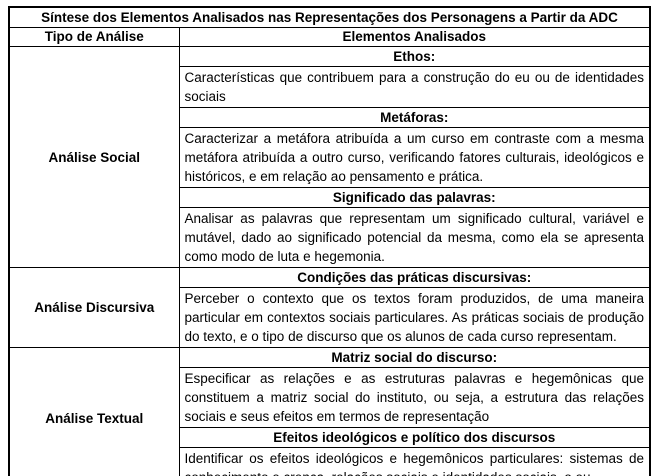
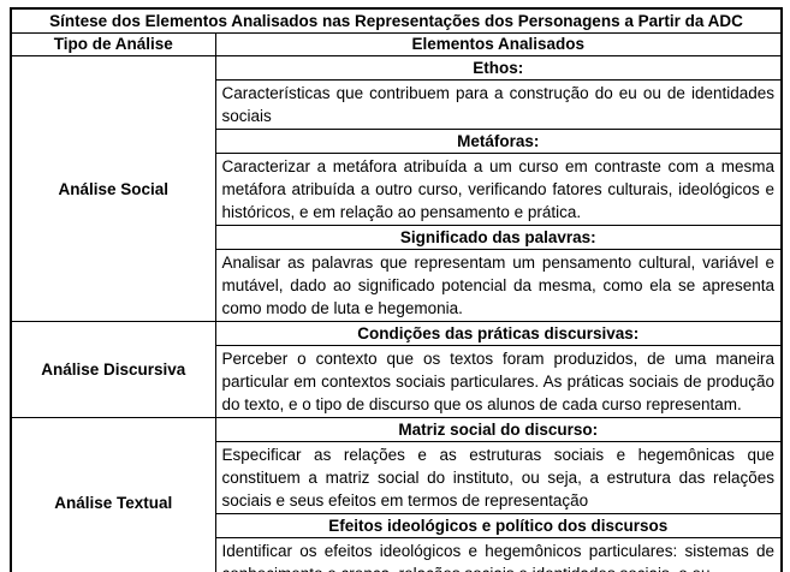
  Síntese dos Elementos Analisados nas Representações dos Personagens a Partir da ADC
  Tipo de Análise	Elementos Analisados
  Análise Social	Ethos:
  Características que contribuem para a construção do eu ou de identidades sociais
  Metáforas:
  Caracterizar a metáfora atribuída a um curso em contraste com a mesma metáfora atribuída a outro curso, verificando fatores culturais, ideológicos e históricos, e em relação ao pensamento e prática.
  Significado das palavras:
- Analisar as palavras que representam um significado cultural, variável e mutável, dado ao significado potencial da mesma, como ela se apresenta como modo de luta e hegemonia.
+ Analisar as palavras que representam um pensamento cultural, variável e mutável, dado ao significado potencial da mesma, como ela se apresenta como modo de luta e hegemonia.
  Análise Discursiva	Condições das práticas discursivas:
  Perceber o contexto que os textos foram produzidos, de uma maneira particular em contextos sociais particulares. As práticas sociais de produção do texto, e o tipo de discurso que os alunos de cada curso representam.
  Análise Textual	Matriz social do discurso:
- Especificar as relações e as estruturas palavras e hegemônicas que constituem a matriz social do instituto, ou seja, a estrutura das relações sociais e seus efeitos em termos de representação
+ Especificar as relações e as estruturas sociais e hegemônicas que constituem a matriz social do instituto, ou seja, a estrutura das relações sociais e seus efeitos em termos de representação
  Efeitos ideológicos e político dos discursos
